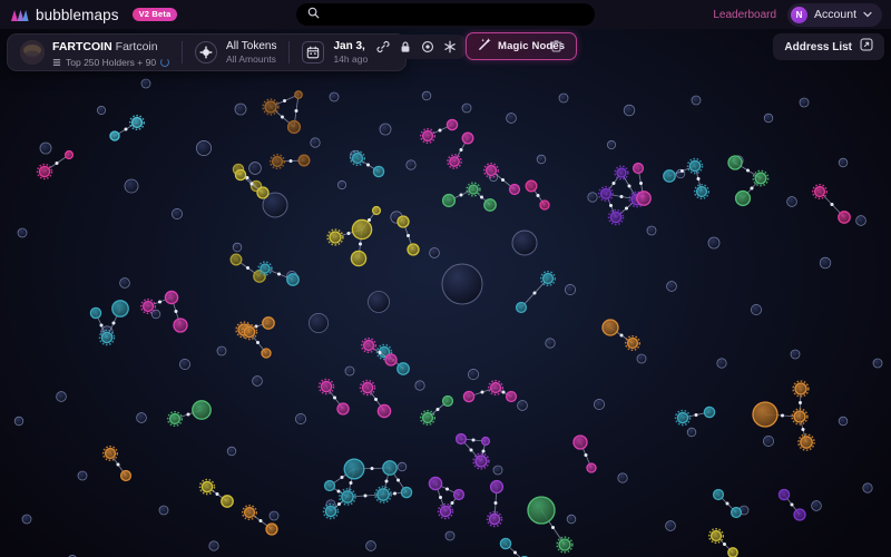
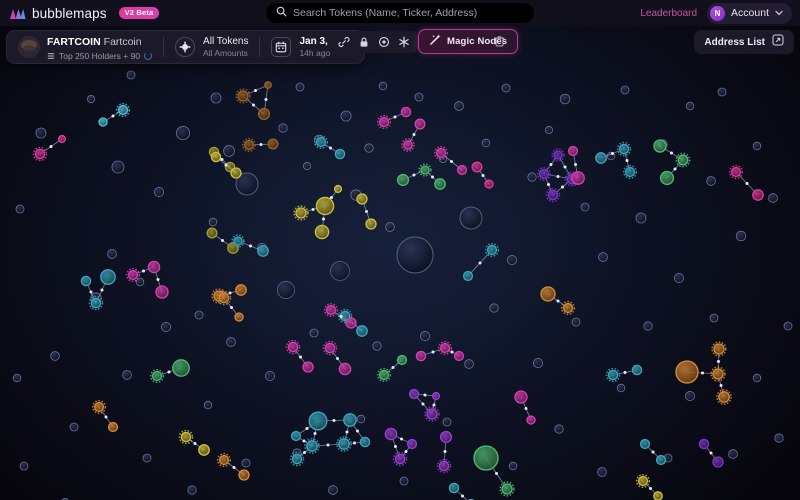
  bubblemaps
  V2 Beta
+ Search Tokens (Name, Ticker, Address)
  Leaderboard
  N
  Account
  FARTCOIN Fartcoin
  Top 250 Holders + 90
  All Tokens
  All Amounts
  14h ago
  Magic Nodes
  Address List
